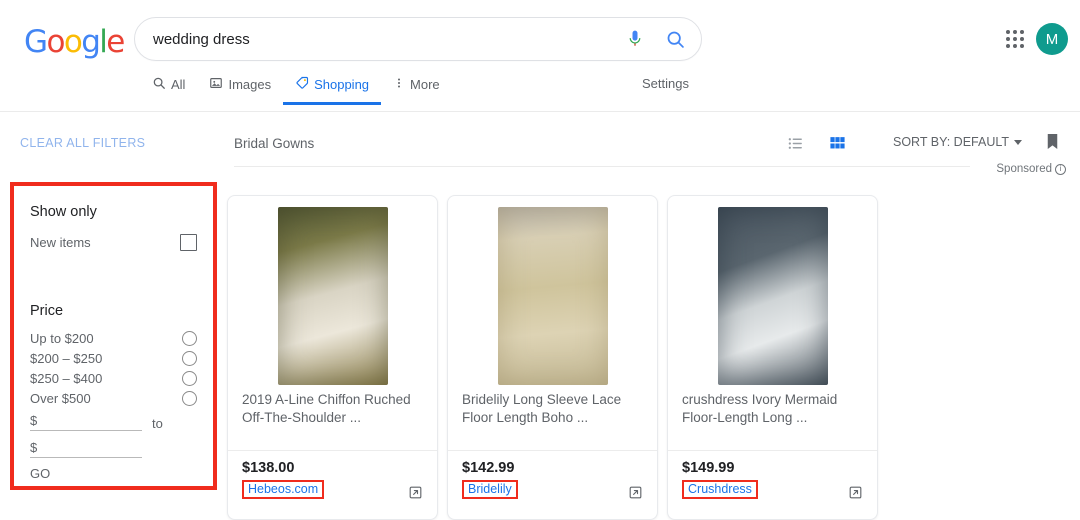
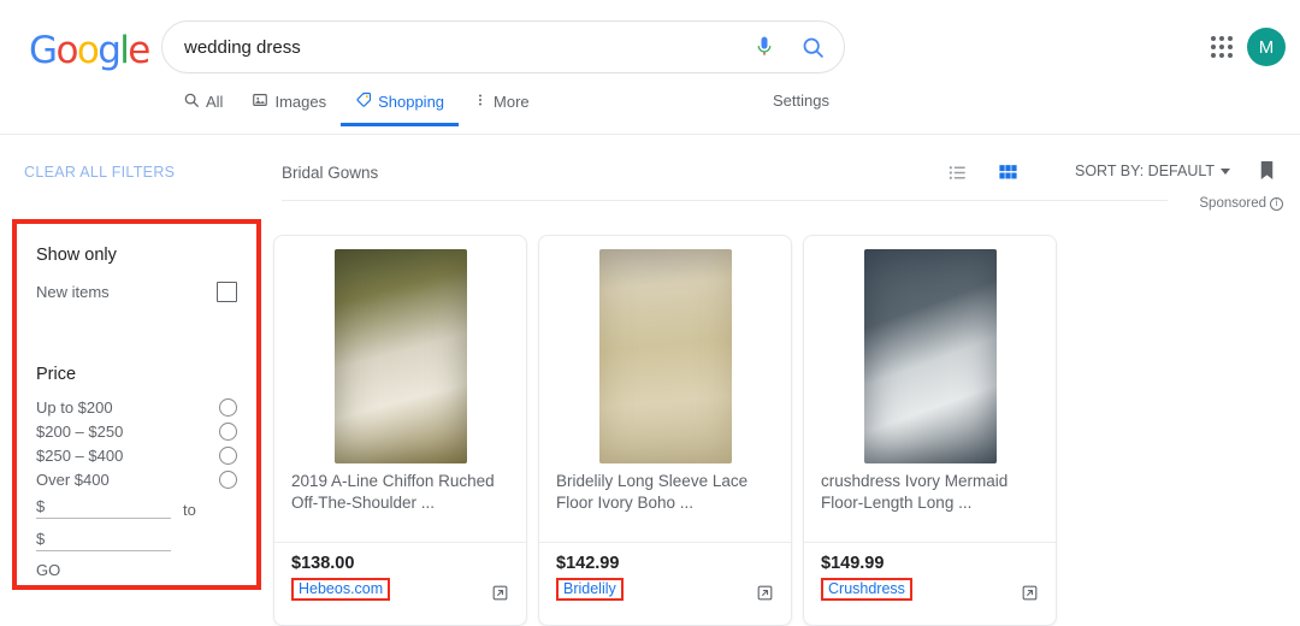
  Google
  wedding dress
  M
  All
  Images
  Shopping
  More
  Settings
  CLEAR ALL FILTERS
  Bridal Gowns
  SORT BY: DEFAULT
  Sponsored
  i
  Show only
  New items
  Price
  Up to $200
  $200 – $250
  $250 – $400
- Over $500
+ Over $400
  $
  to
  $
  GO
  2019 A-Line Chiffon Ruched Off-The-Shoulder ...
  $138.00
  Hebeos.com
- Bridelily Long Sleeve Lace Floor Length Boho ...
+ Bridelily Long Sleeve Lace Floor Ivory Boho ...
  $142.99
  Bridelily
  crushdress Ivory Mermaid Floor-Length Long ...
  $149.99
  Crushdress
